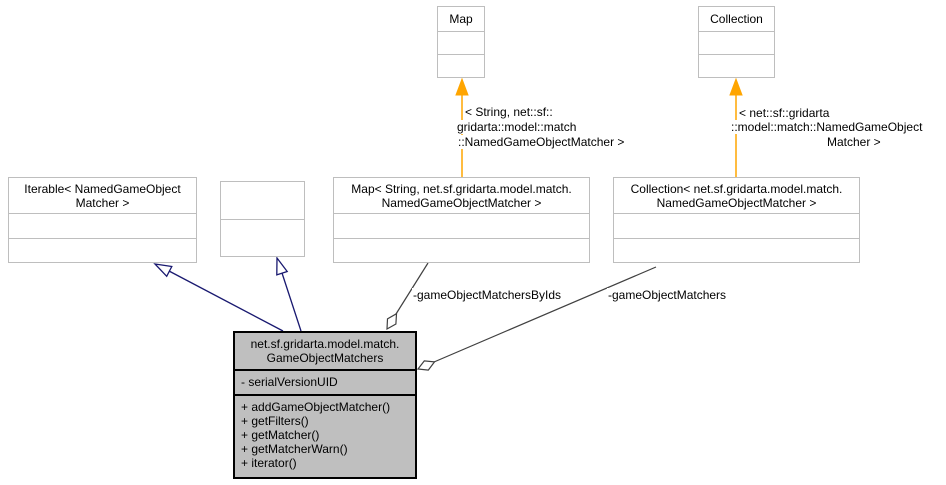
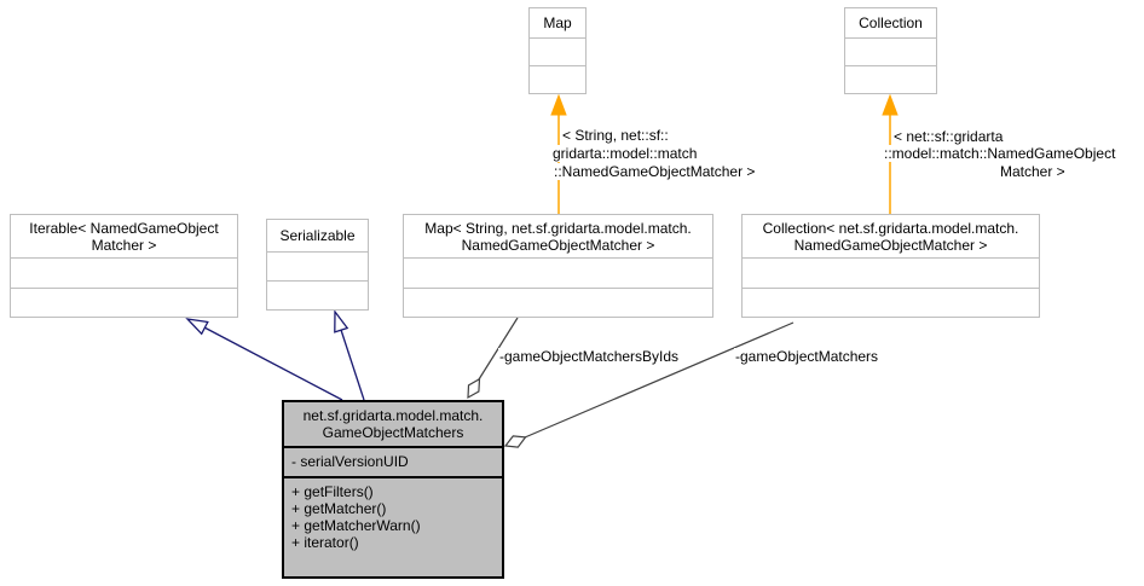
  Map
  Collection
  Iterable< NamedGameObject
  Matcher >
+ Serializable
  Map< String, net.sf.gridarta.model.match.
  NamedGameObjectMatcher >
  Collection< net.sf.gridarta.model.match.
  NamedGameObjectMatcher >
  net.sf.gridarta.model.match.
  GameObjectMatchers
  - serialVersionUID
- + addGameObjectMatcher()
  + getFilters()
  + getMatcher()
  + getMatcherWarn()
  + iterator()
  < String, net::sf::
  gridarta::model::match
  ::NamedGameObjectMatcher >
  < net::sf::gridarta
  ::model::match::NamedGameObject
  Matcher >
  -gameObjectMatchersByIds
  -gameObjectMatchers
